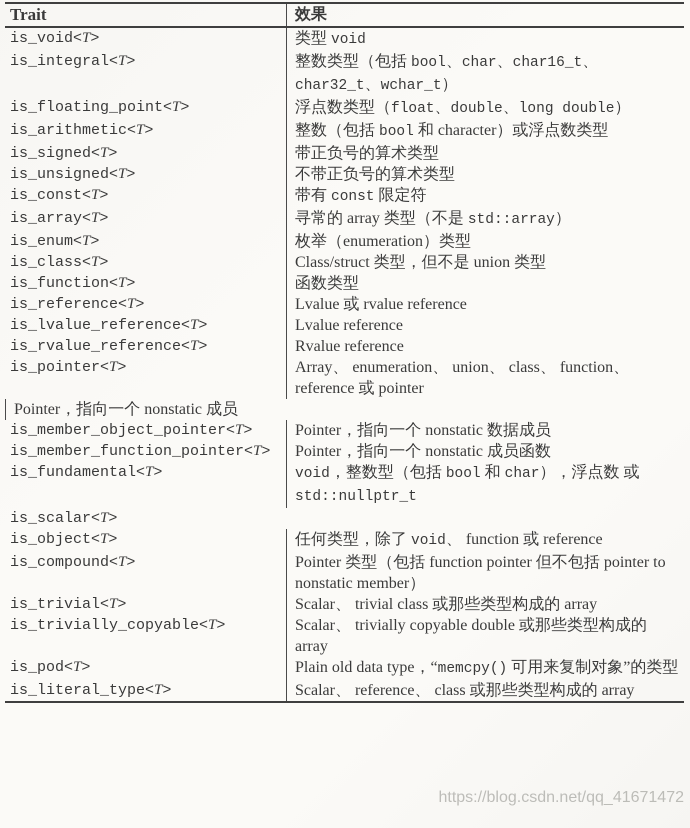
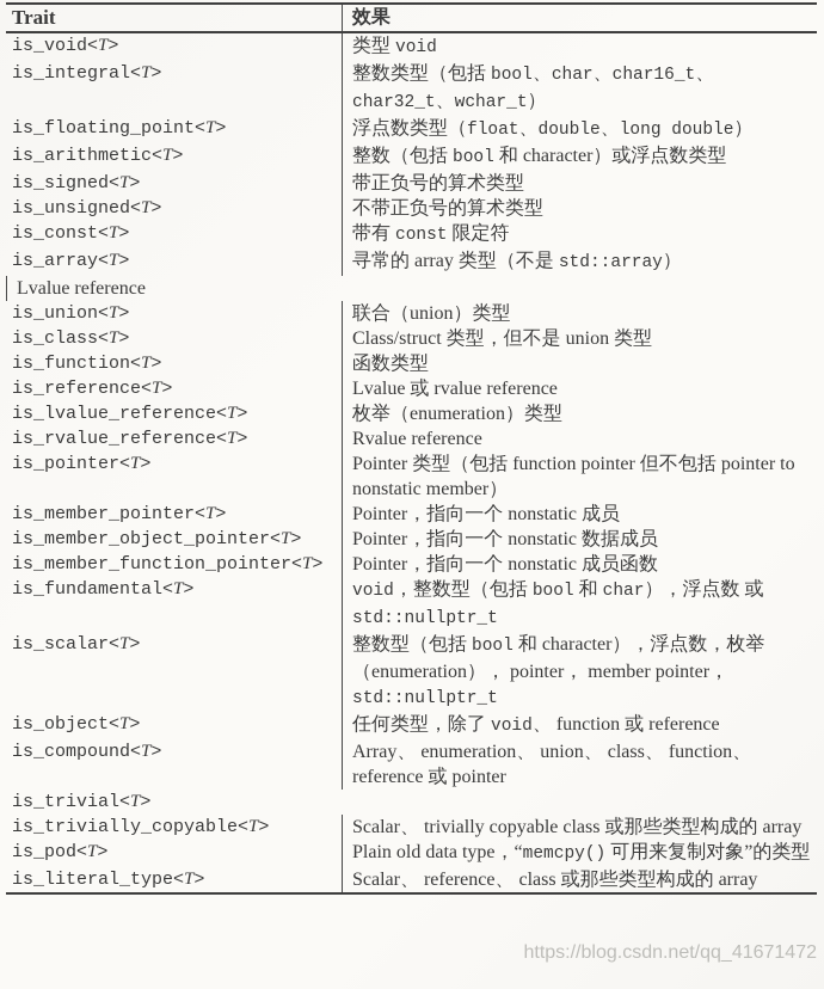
  Trait
  效果
  is_void<T>
  类型 void
  is_integral<T>
  整数类型（包括 bool、char、char16_t、char32_t、wchar_t）
  is_floating_point<T>
  浮点数类型（float、double、long double）
  is_arithmetic<T>
  整数（包括 bool 和 character）或浮点数类型
  is_signed<T>
  带正负号的算术类型
  is_unsigned<T>
  不带正负号的算术类型
  is_const<T>
  带有 const 限定符
  is_array<T>
  寻常的 array 类型（不是 std::array）
- is_enum<T>
- 枚举（enumeration）类型
+ Lvalue reference
+ is_union<T>
+ 联合（union）类型
  is_class<T>
  Class/struct 类型，但不是 union 类型
  is_function<T>
  函数类型
  is_reference<T>
  Lvalue 或 rvalue reference
  is_lvalue_reference<T>
- Lvalue reference
+ 枚举（enumeration）类型
  is_rvalue_reference<T>
  Rvalue reference
  is_pointer<T>
- Array、 enumeration、 union、 class、 function、 reference 或 pointer
+ Pointer 类型（包括 function pointer 但不包括 pointer to nonstatic member）
+ is_member_pointer<T>
  Pointer，指向一个 nonstatic 成员
  is_member_object_pointer<T>
  Pointer，指向一个 nonstatic 数据成员
  is_member_function_pointer<T>
  Pointer，指向一个 nonstatic 成员函数
  is_fundamental<T>
  void，整数型（包括 bool 和 char），浮点数 或std::nullptr_t
  is_scalar<T>
+ 整数型（包括 bool 和 character），浮点数，枚举（enumeration）， pointer， member pointer，std::nullptr_t
  is_object<T>
  任何类型，除了 void、 function 或 reference
  is_compound<T>
- Pointer 类型（包括 function pointer 但不包括 pointer to nonstatic member）
+ Array、 enumeration、 union、 class、 function、 reference 或 pointer
  is_trivial<T>
- Scalar、 trivial class 或那些类型构成的 array
  is_trivially_copyable<T>
- Scalar、 trivially copyable double 或那些类型构成的 array
+ Scalar、 trivially copyable class 或那些类型构成的 array
  is_pod<T>
  Plain old data type，“memcpy() 可用来复制对象”的类型
  is_literal_type<T>
  Scalar、 reference、 class 或那些类型构成的 array
  https://blog.csdn.net/qq_41671472
